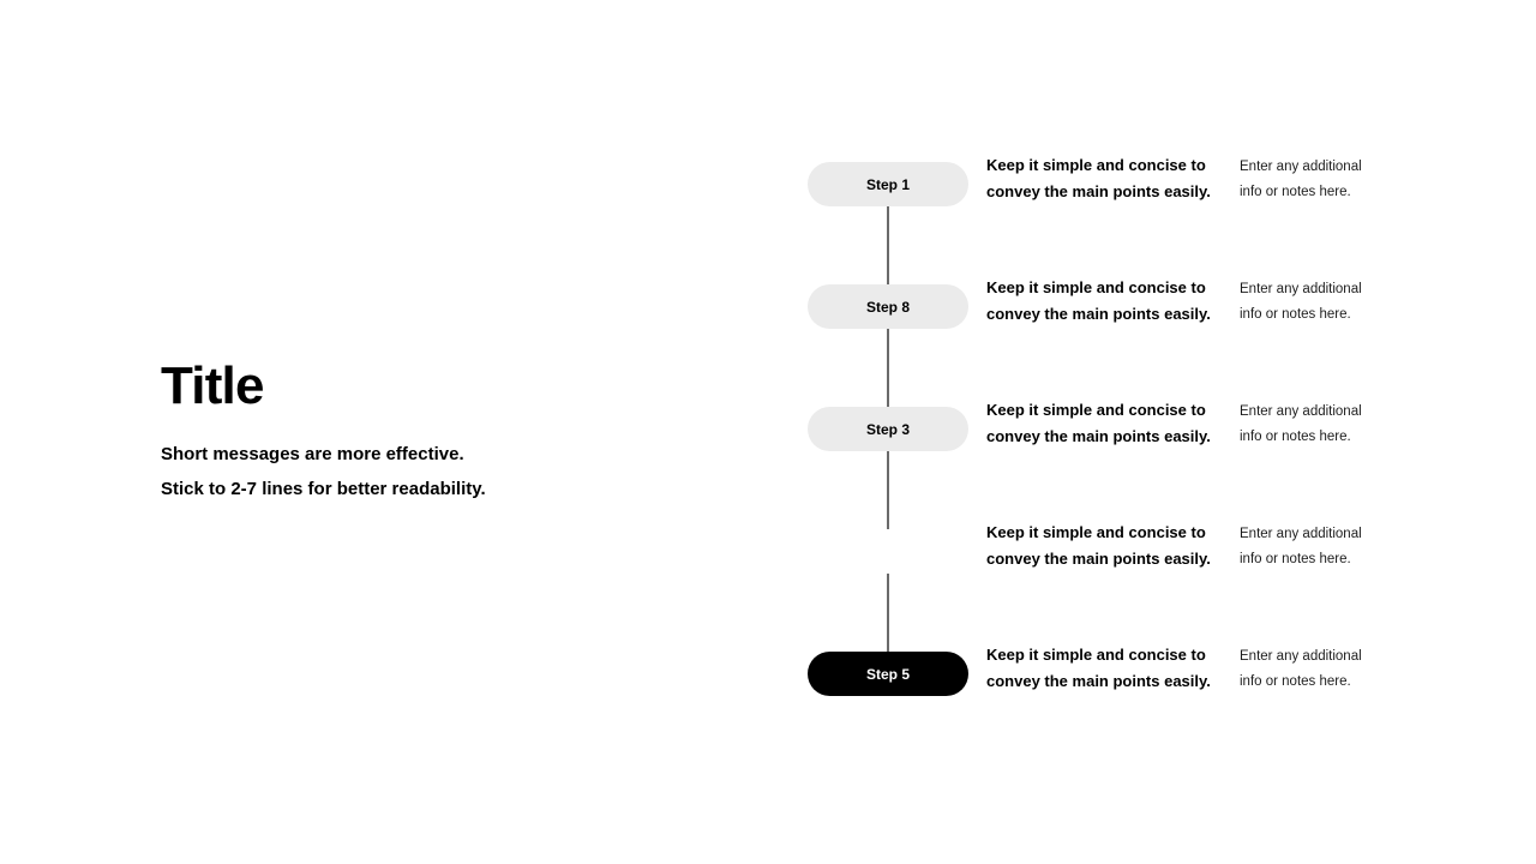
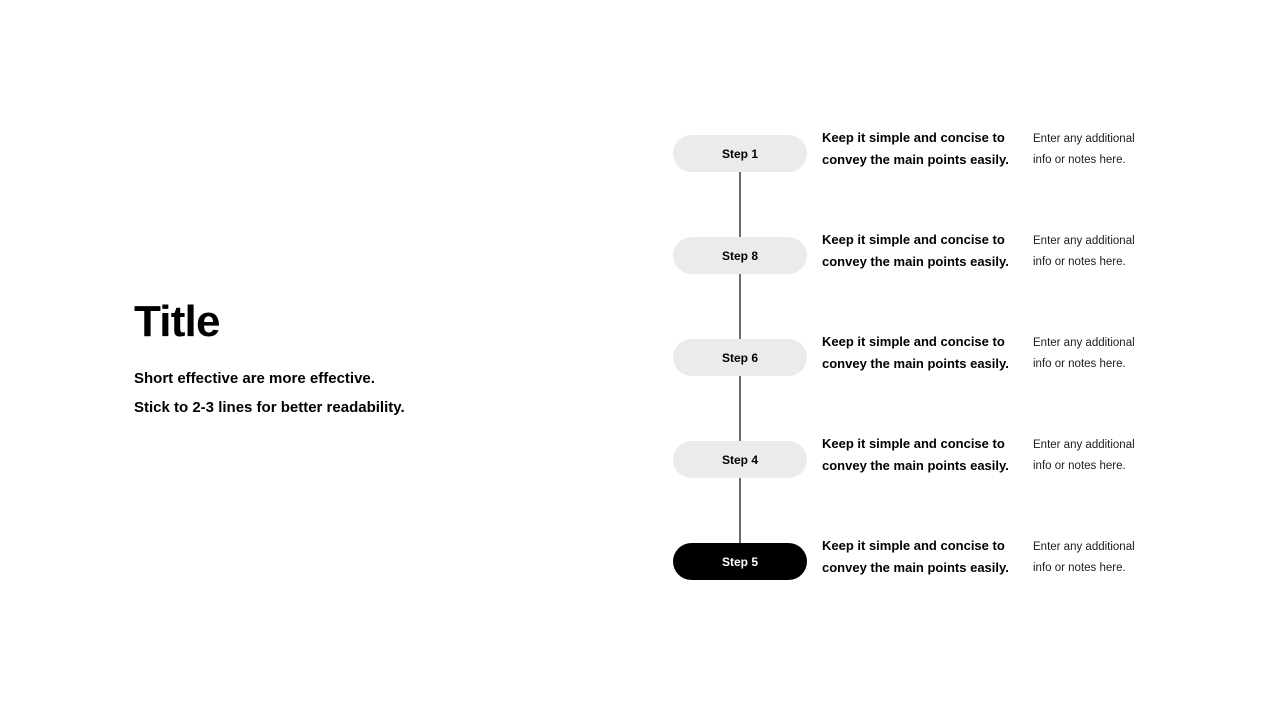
  Title
- Short messages are more effective.
+ Short effective are more effective.
- Stick to 2-7 lines for better readability.
+ Stick to 2-3 lines for better readability.
  Step 1
  Keep it simple and concise to convey the main points easily.
  Enter any additional info or notes here.
  Step 8
  Keep it simple and concise to convey the main points easily.
  Enter any additional info or notes here.
- Step 3
+ Step 6
  Keep it simple and concise to convey the main points easily.
  Enter any additional info or notes here.
+ Step 4
  Keep it simple and concise to convey the main points easily.
  Enter any additional info or notes here.
  Step 5
  Keep it simple and concise to convey the main points easily.
  Enter any additional info or notes here.
